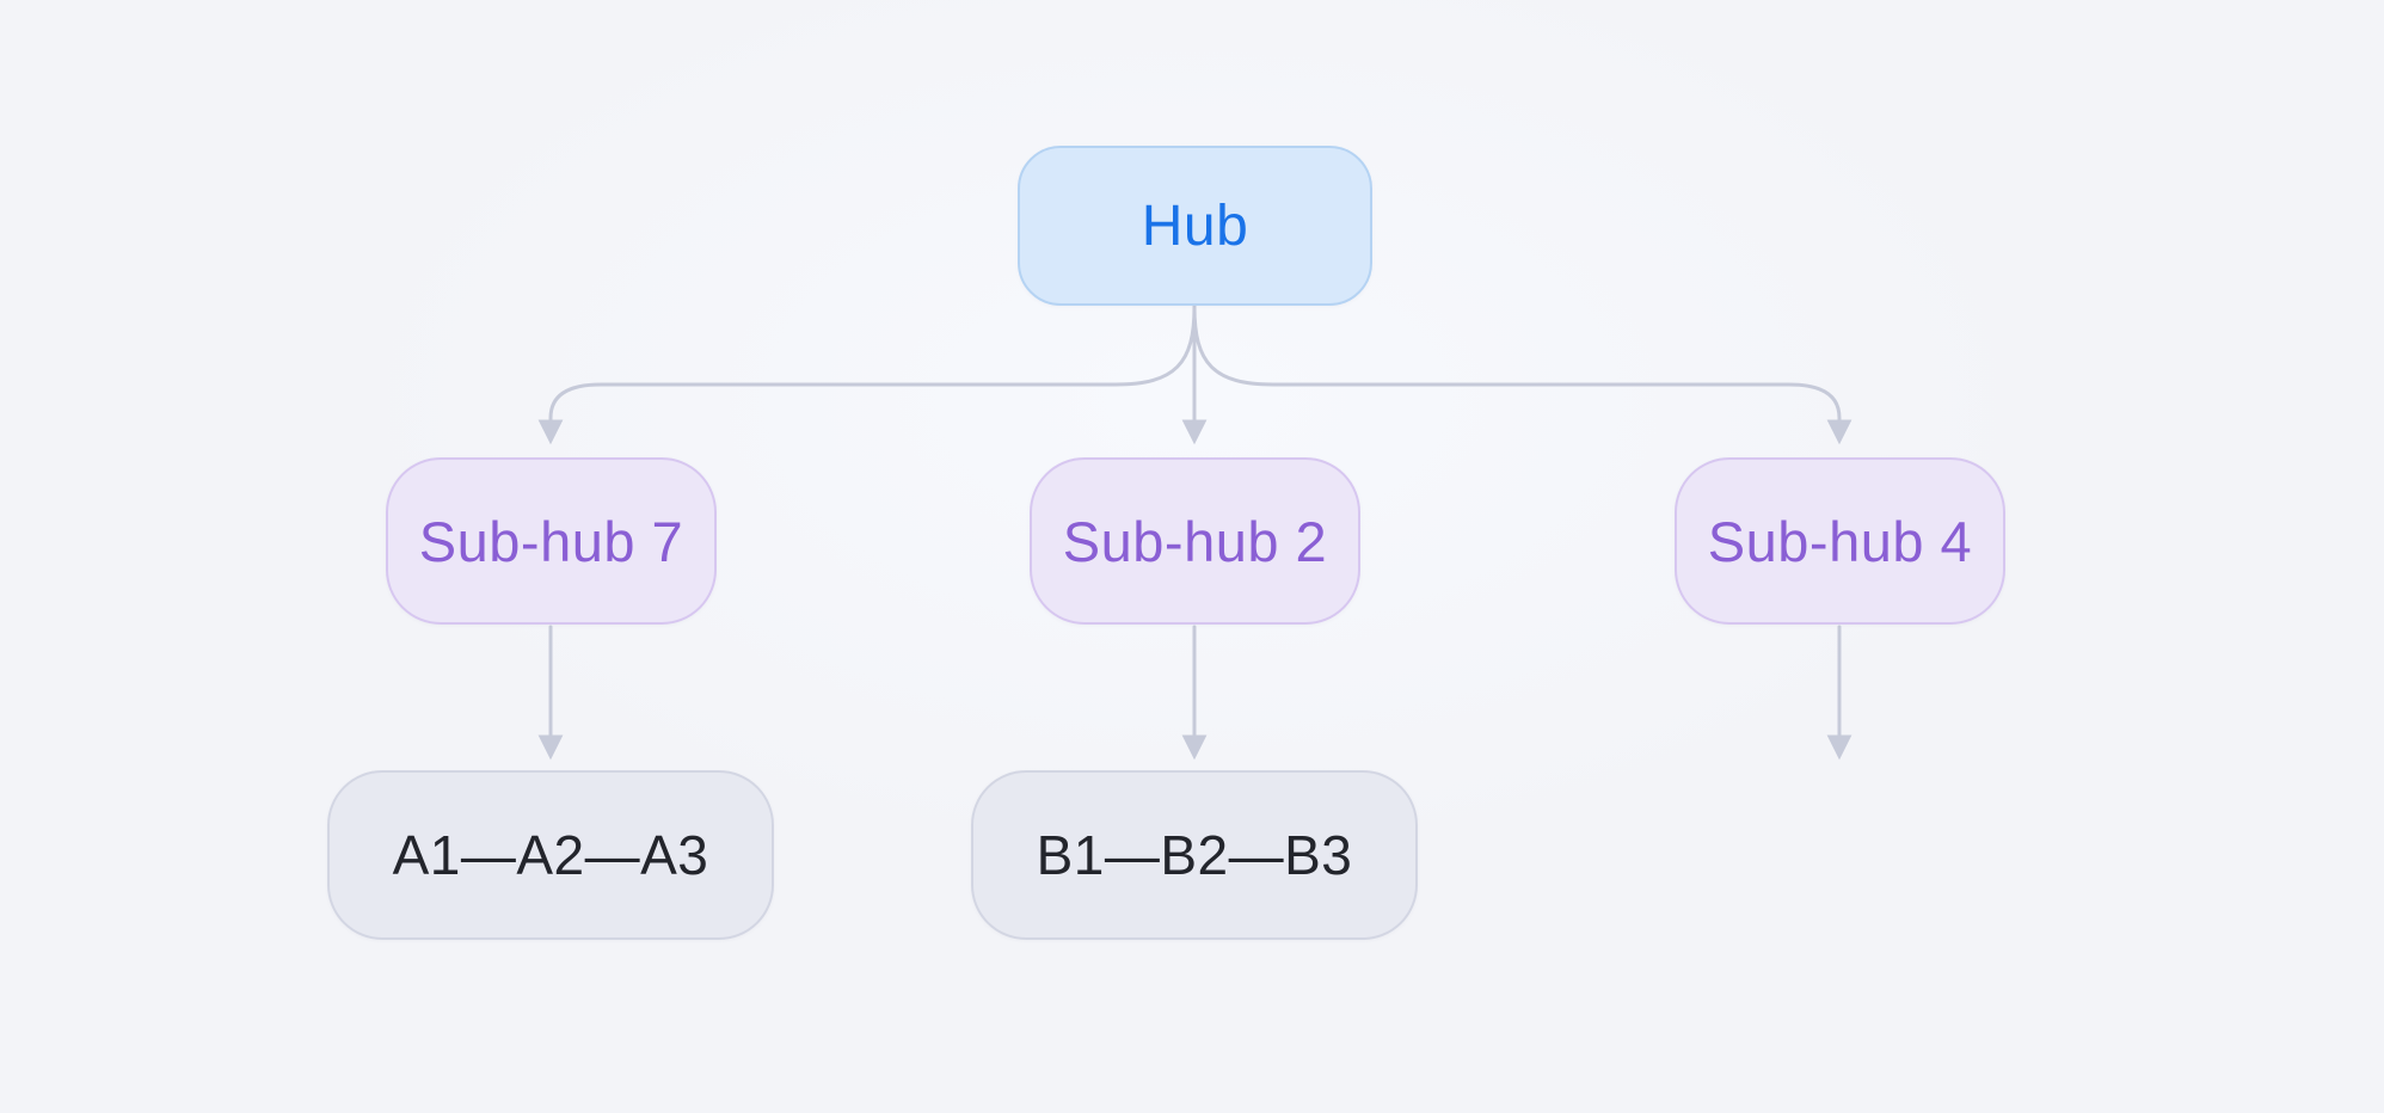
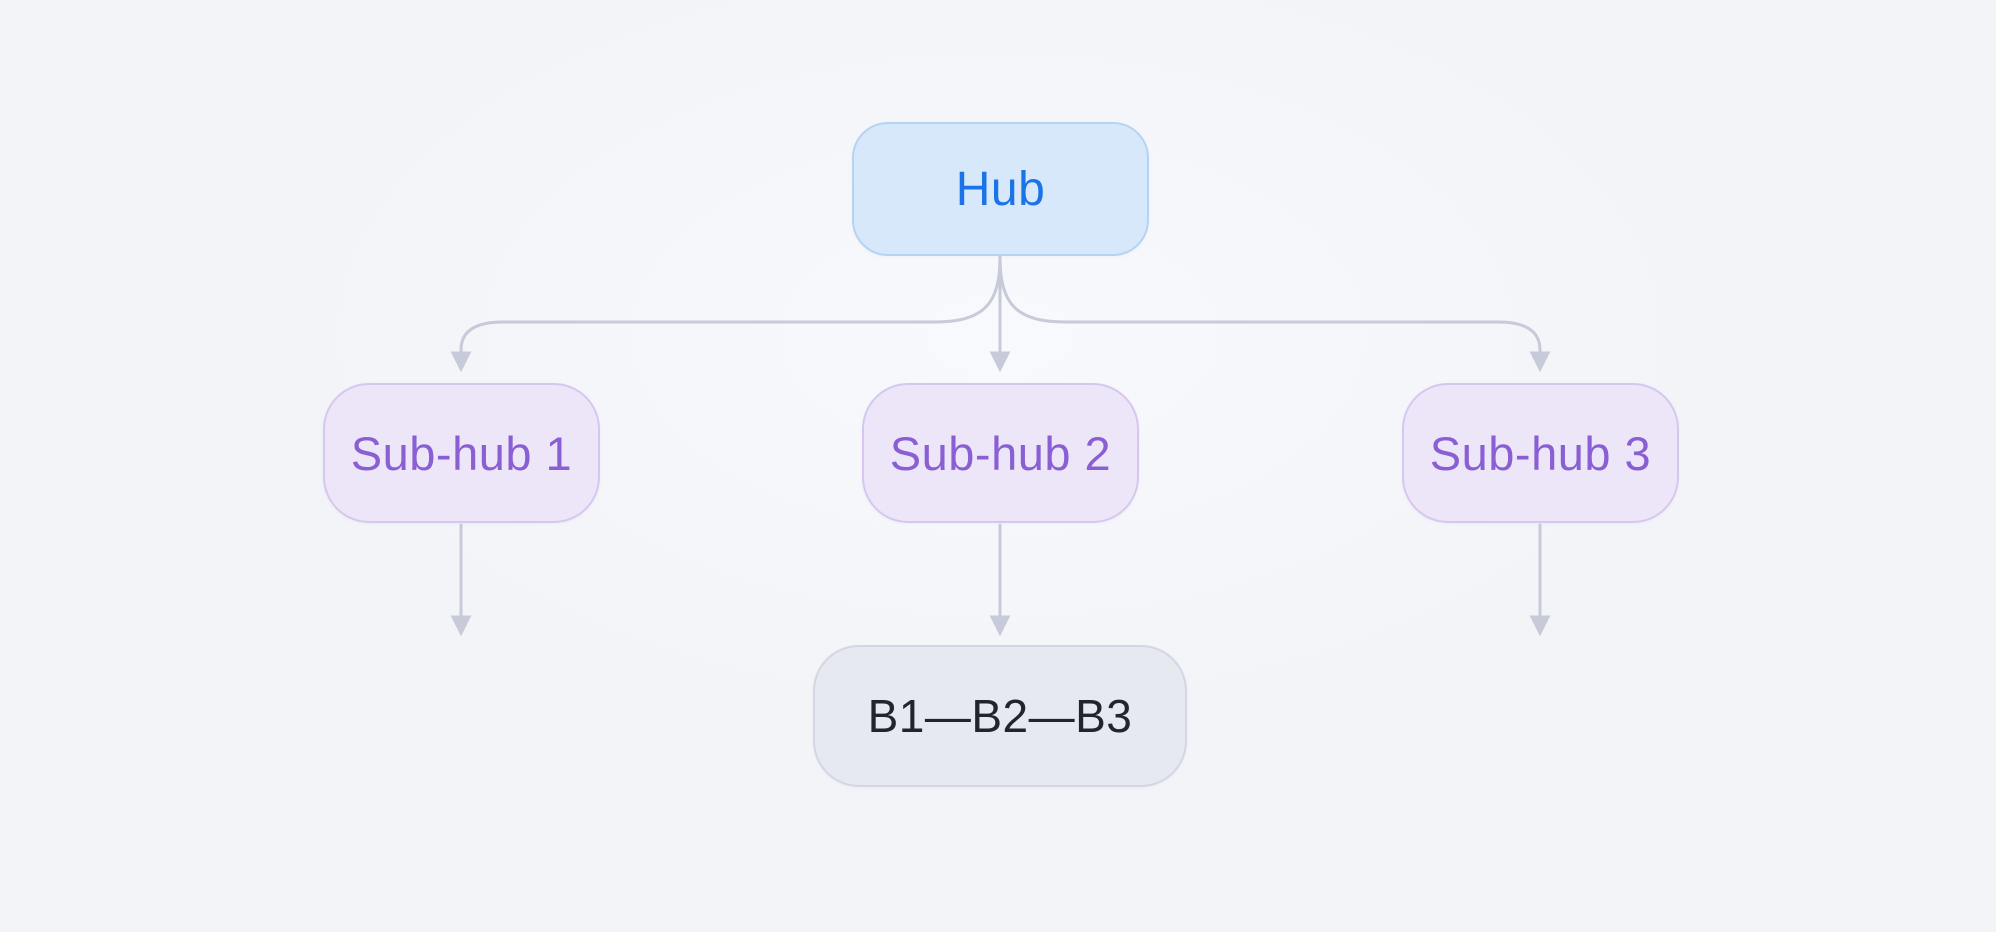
  Hub
- Sub-hub 7
+ Sub-hub 1
  Sub-hub 2
- Sub-hub 4
+ Sub-hub 3
- A1—A2—A3
  B1—B2—B3
